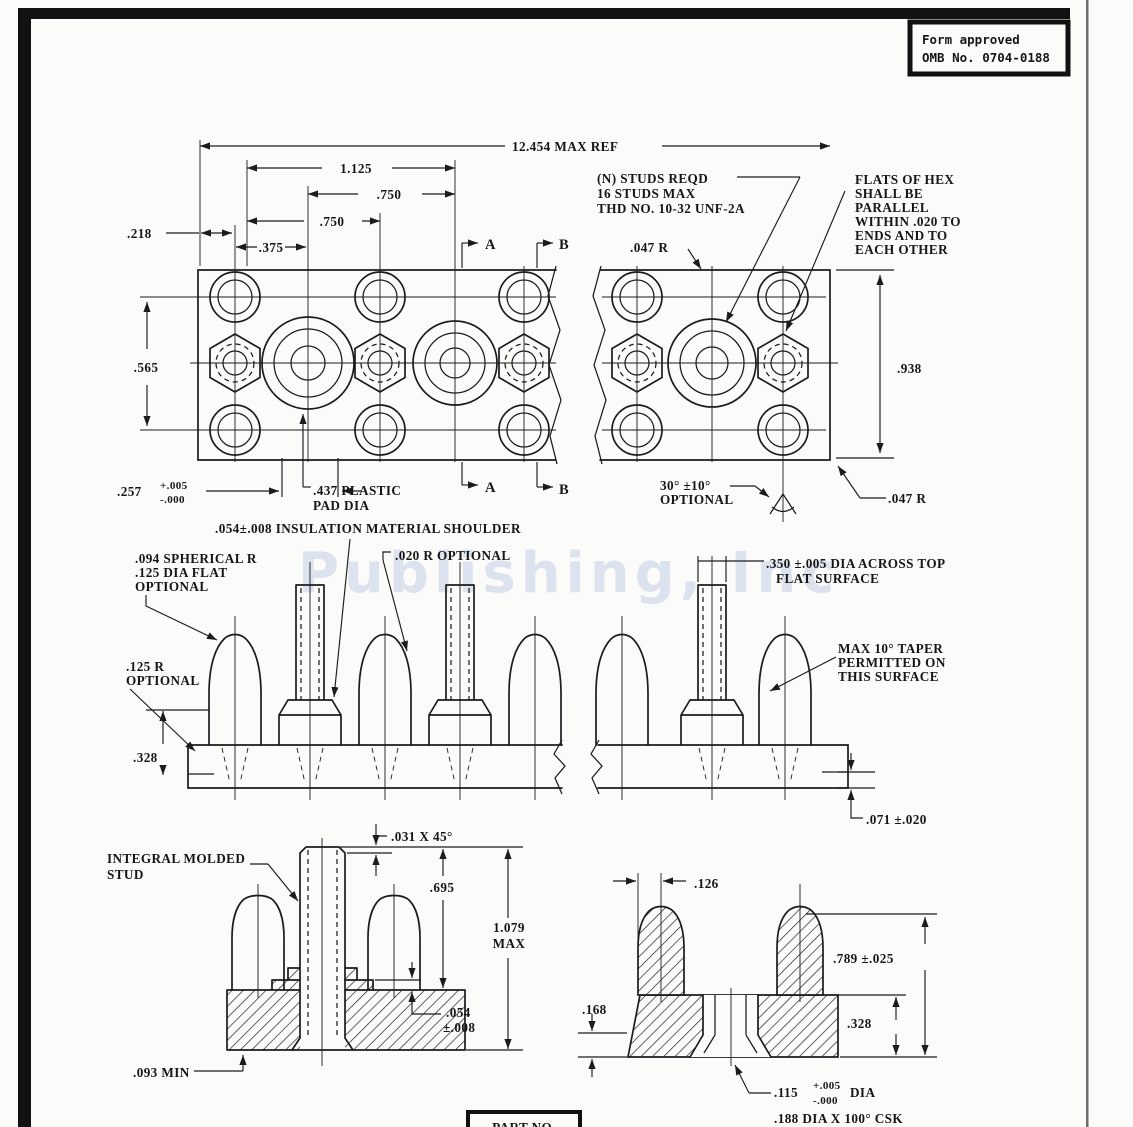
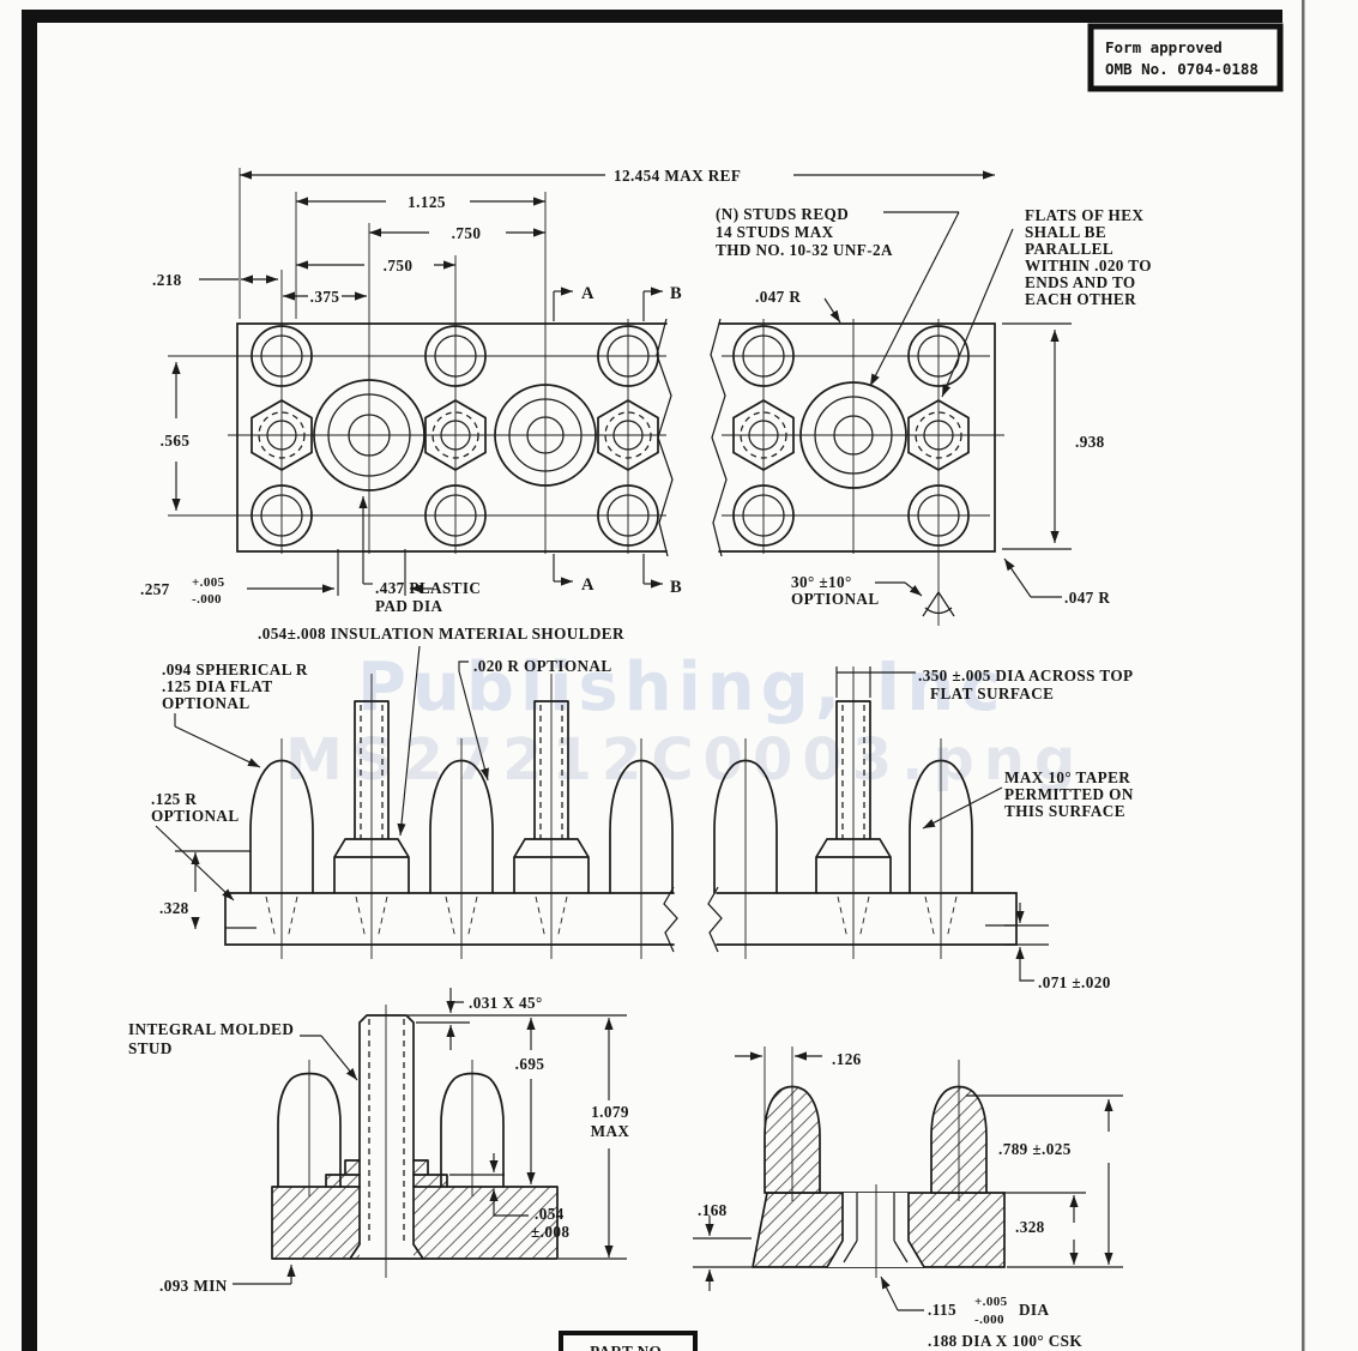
  Publishing, Inc
+ MS27212C0003.png
  Form approved
  OMB No. 0704-0188
  12.454 MAX REF
  1.125
  .750
  .750
  .375
  .218
  .565
  .938
  .257
  +.005
  -.000
  .437 PLASTIC
  PAD DIA
  (N) STUDS REQD
- 16 STUDS MAX
+ 14 STUDS MAX
  THD NO. 10-32 UNF-2A
  FLATS OF HEX
  SHALL BE
  PARALLEL
  WITHIN .020 TO
  ENDS AND TO
  EACH OTHER
  .047 R
  .047 R
  30° ±10°
  OPTIONAL
  A
  B
  A
  B
  .054±.008 INSULATION MATERIAL SHOULDER
  .020 R OPTIONAL
  .094 SPHERICAL R
  .125 DIA FLAT
  OPTIONAL
  .125 R
  OPTIONAL
  .328
  .350 ±.005 DIA ACROSS TOP
  FLAT SURFACE
  MAX 10° TAPER
  PERMITTED ON
  THIS SURFACE
  .071 ±.020
  .031 X 45°
  INTEGRAL MOLDED
  STUD
  .695
  1.079
  MAX
  .054
  ±.008
  .093 MIN
  .126
  .789 ±.025
  .168
  .328
  .115
  +.005
  -.000
  DIA
  .188 DIA X 100° CSK
